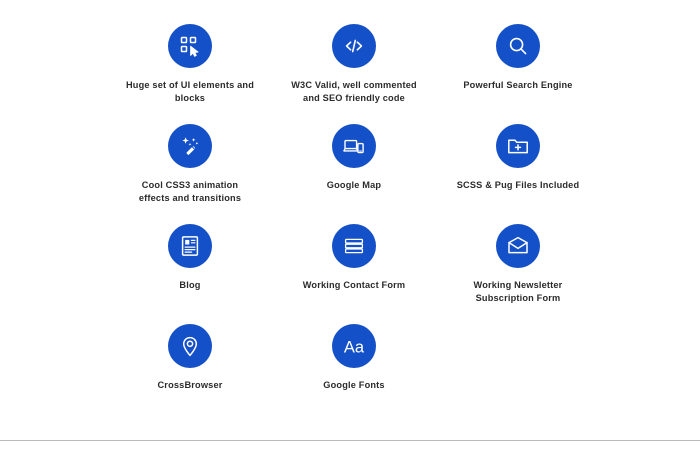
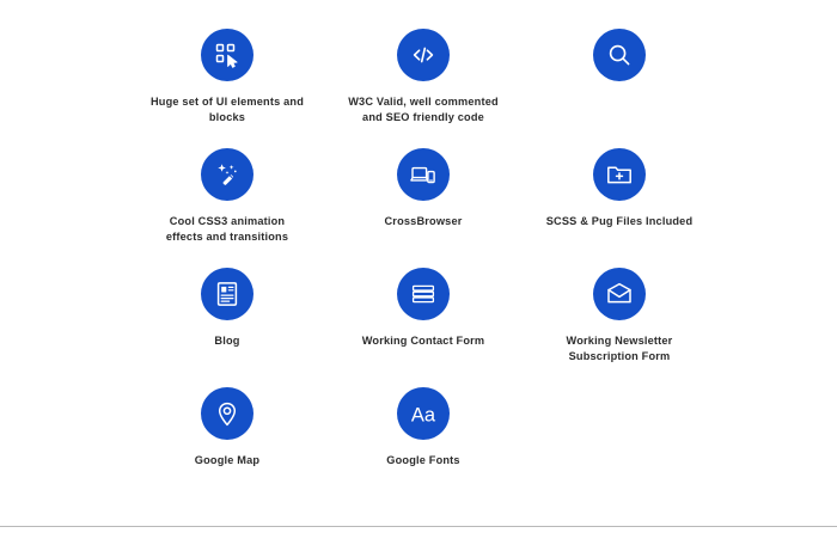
  Huge set of UI elements and blocks
  W3C Valid, well commented and SEO friendly code
- Powerful Search Engine
  Cool CSS3 animation effects and transitions
- Google Map
+ CrossBrowser
  SCSS & Pug Files Included
  Blog
  Working Contact Form
  Working Newsletter Subscription Form
- CrossBrowser
+ Google Map
  Aa
  Google Fonts
